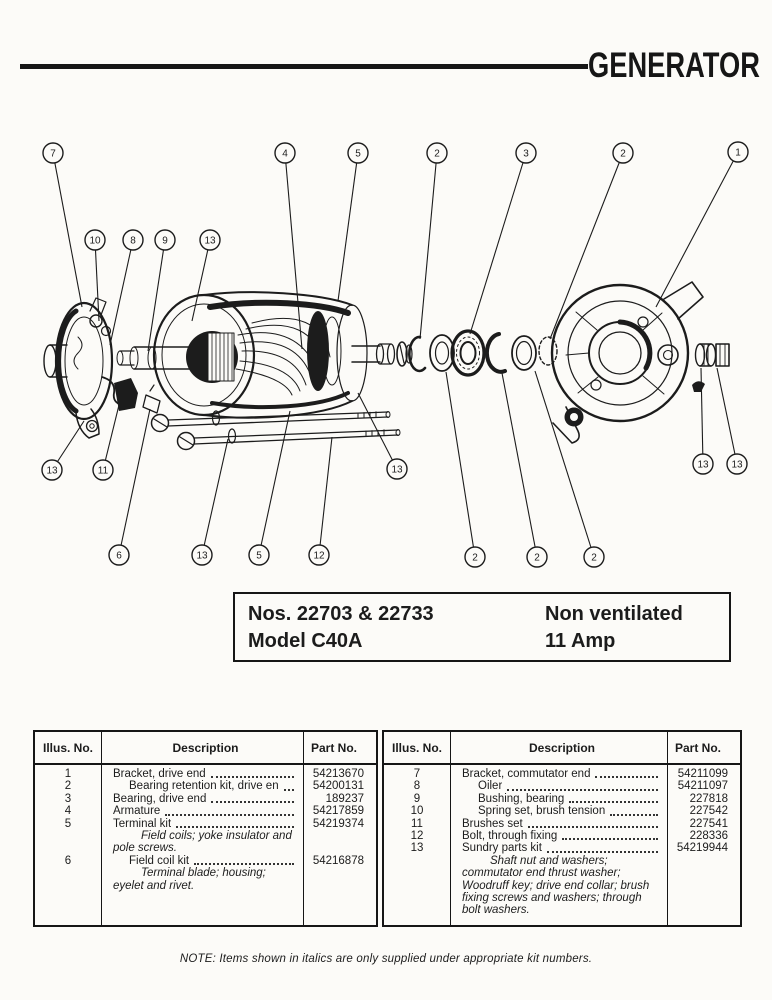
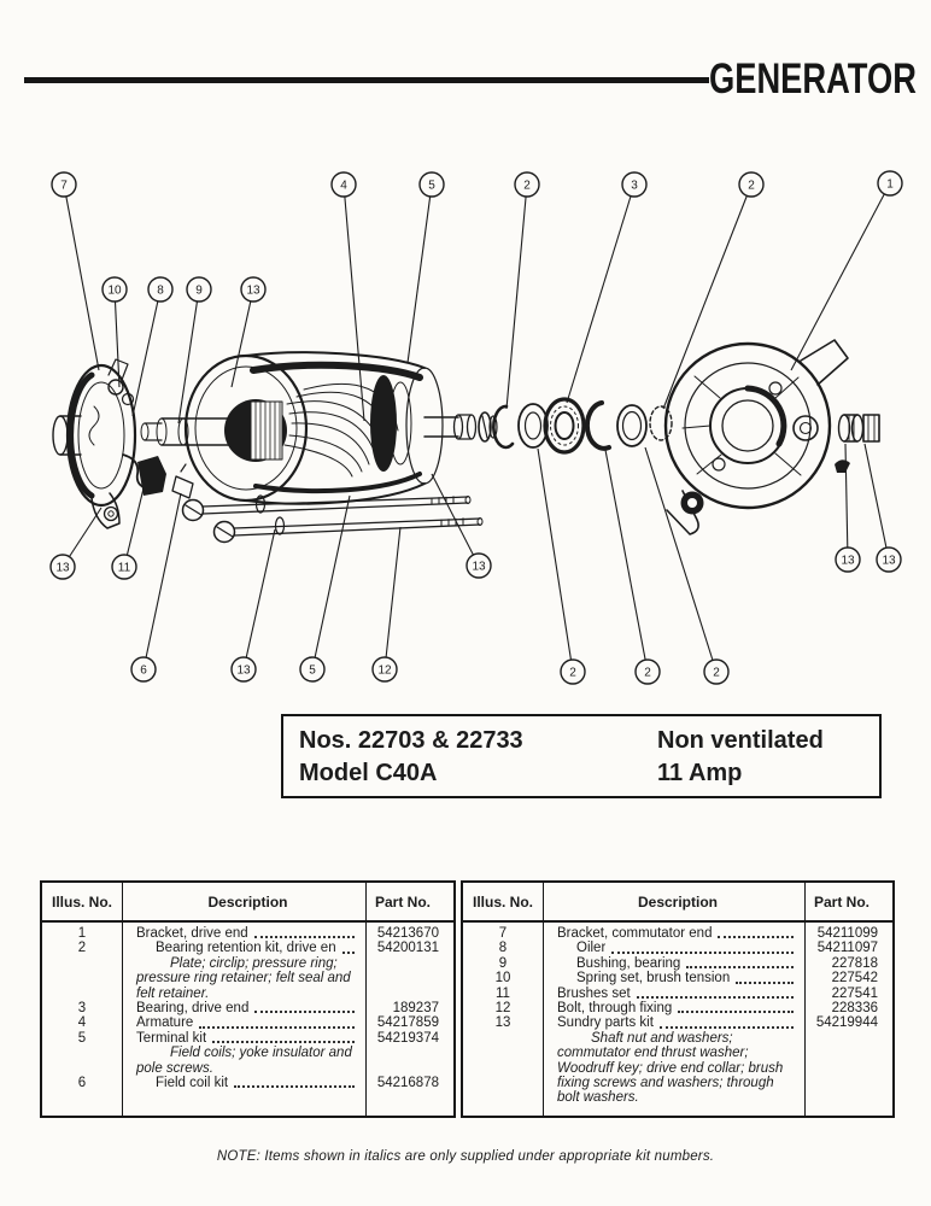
  GENERATOR
  7
  10
  8
  9
  13
  4
  5
  2
  3
  2
  1
  13
  11
  6
  13
  5
  12
  13
  2
  2
  2
  13
  13
  Nos. 22703 & 22733
  Model C40A
  Non ventilated
  11 Amp
  Illus. No.
  Description
  Part No.
  1
  Bracket, drive end
  54213670
  2
  Bearing retention kit, drive en
  54200131
+ Plate; circlip; pressure ring; pressure ring retainer; felt seal and felt retainer.
  3
  Bearing, drive end
  189237
  4
  Armature
  54217859
  5
  Terminal kit
  54219374
  Field coils; yoke insulator and pole screws.
  6
  Field coil kit
  54216878
- Terminal blade; housing; eyelet and rivet.
  Illus. No.
  Description
  Part No.
  7
  Bracket, commutator end
  54211099
  8
  Oiler
  54211097
  9
  Bushing, bearing
  227818
  10
  Spring set, brush tension
  227542
  11
  Brushes set
  227541
  12
  Bolt, through fixing
  228336
  13
  Sundry parts kit
  54219944
  Shaft nut and washers; commutator end thrust washer; Woodruff key; drive end collar; brush fixing screws and washers; through bolt washers.
  NOTE: Items shown in italics are only supplied under appropriate kit numbers.
